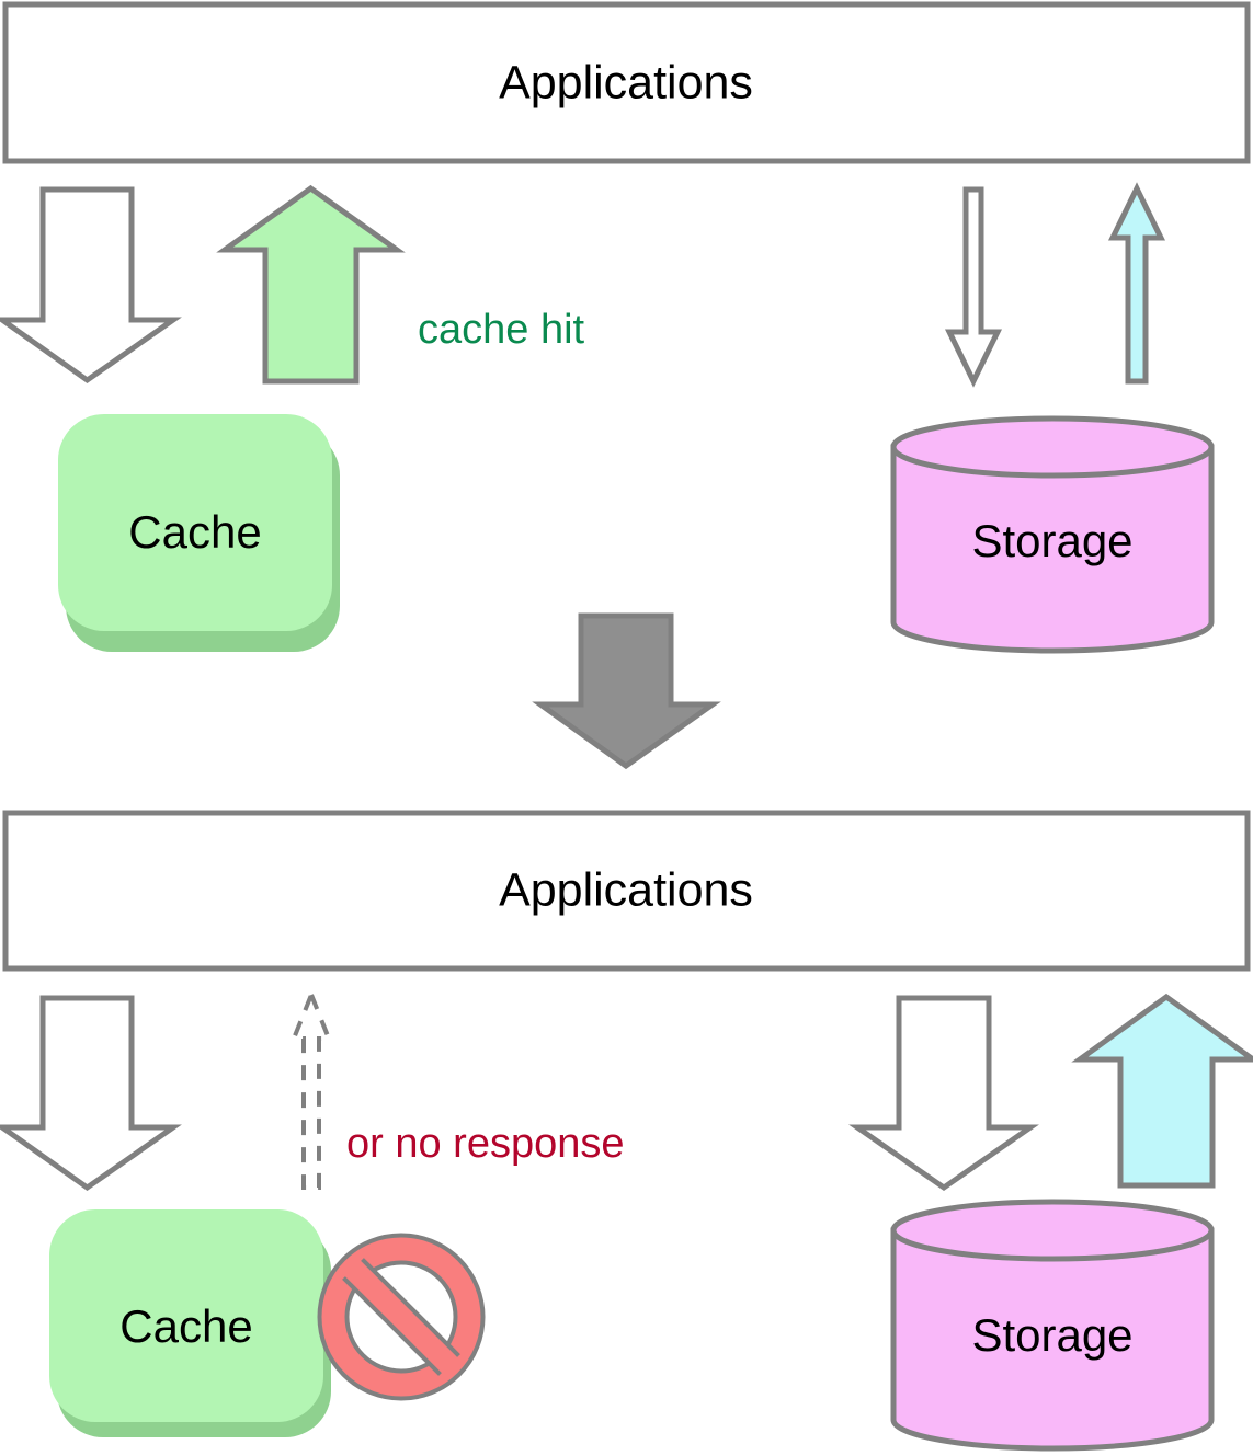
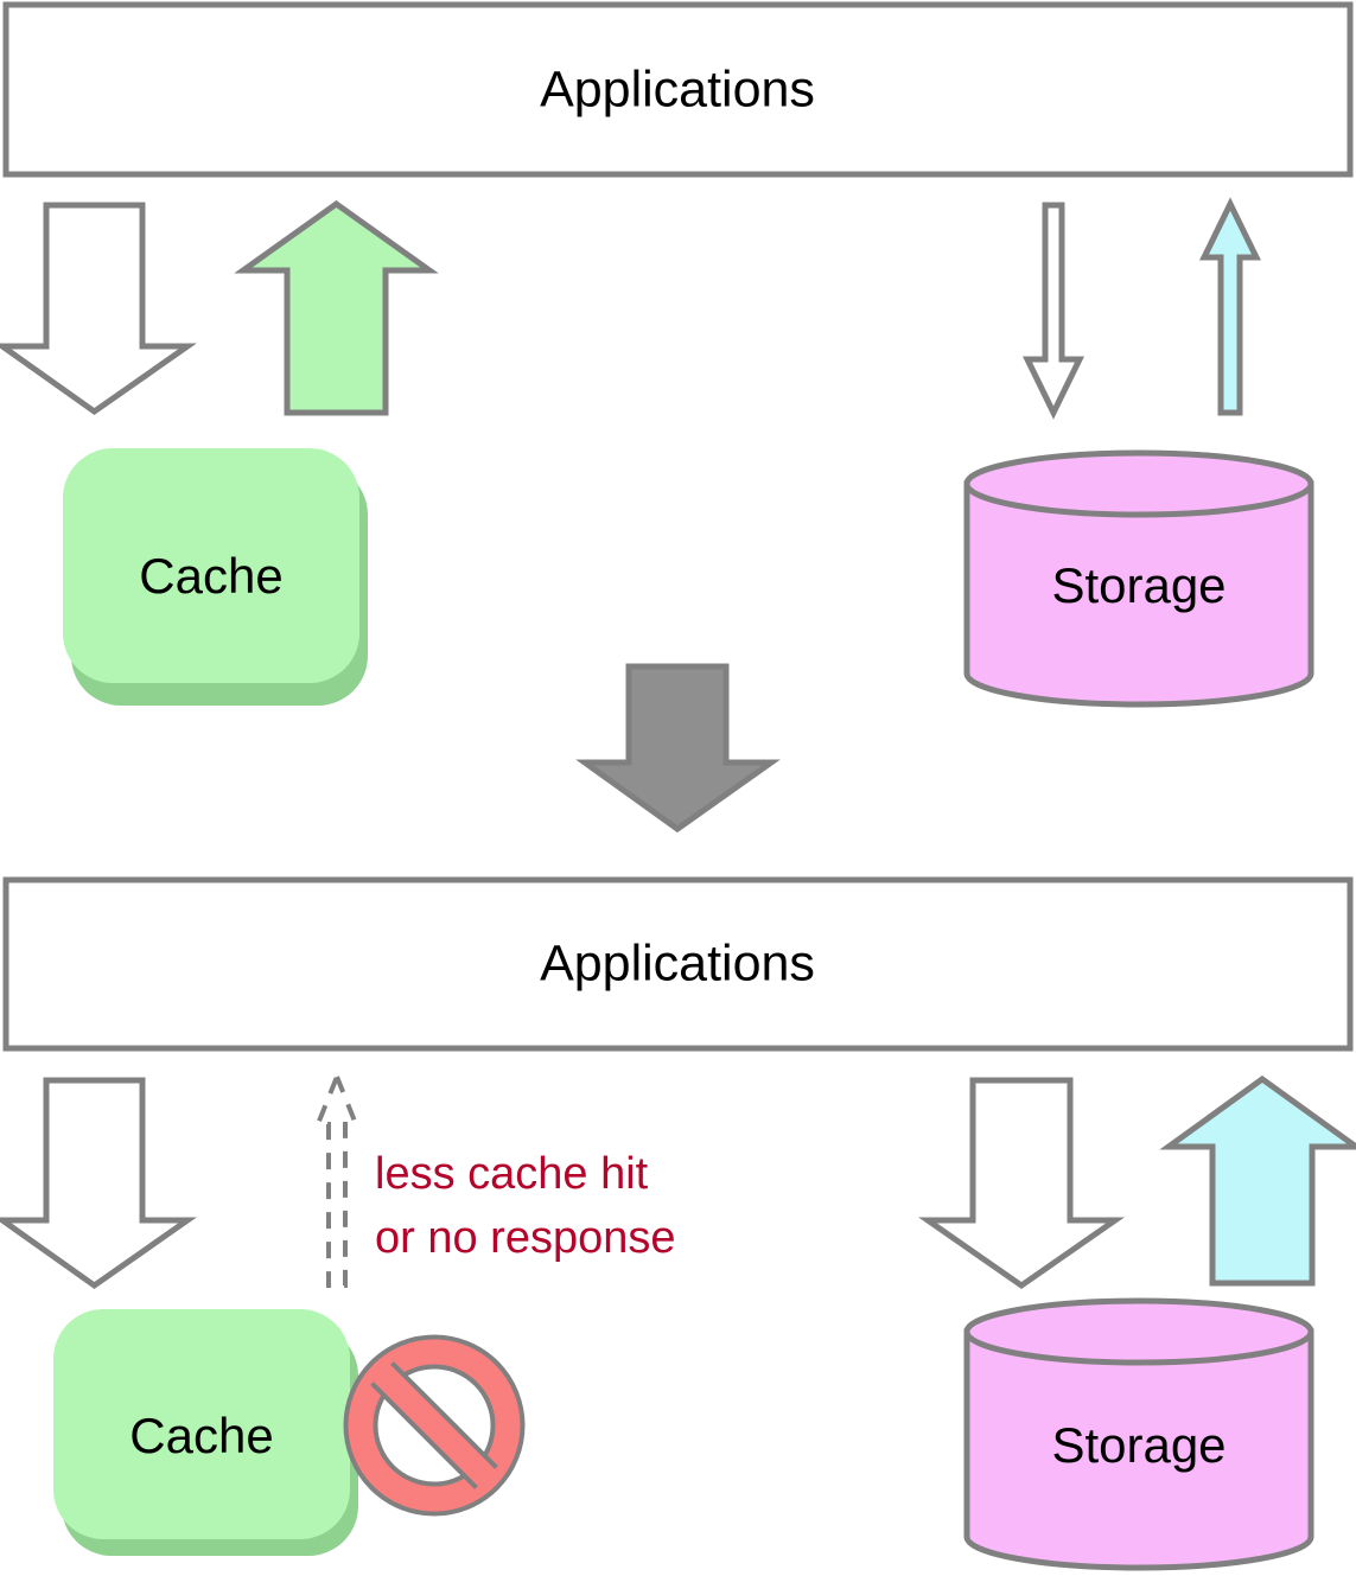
  Applications
- cache hit
  Cache
  Storage
  Applications
+ less cache hit
  or no response
  Cache
  Storage
